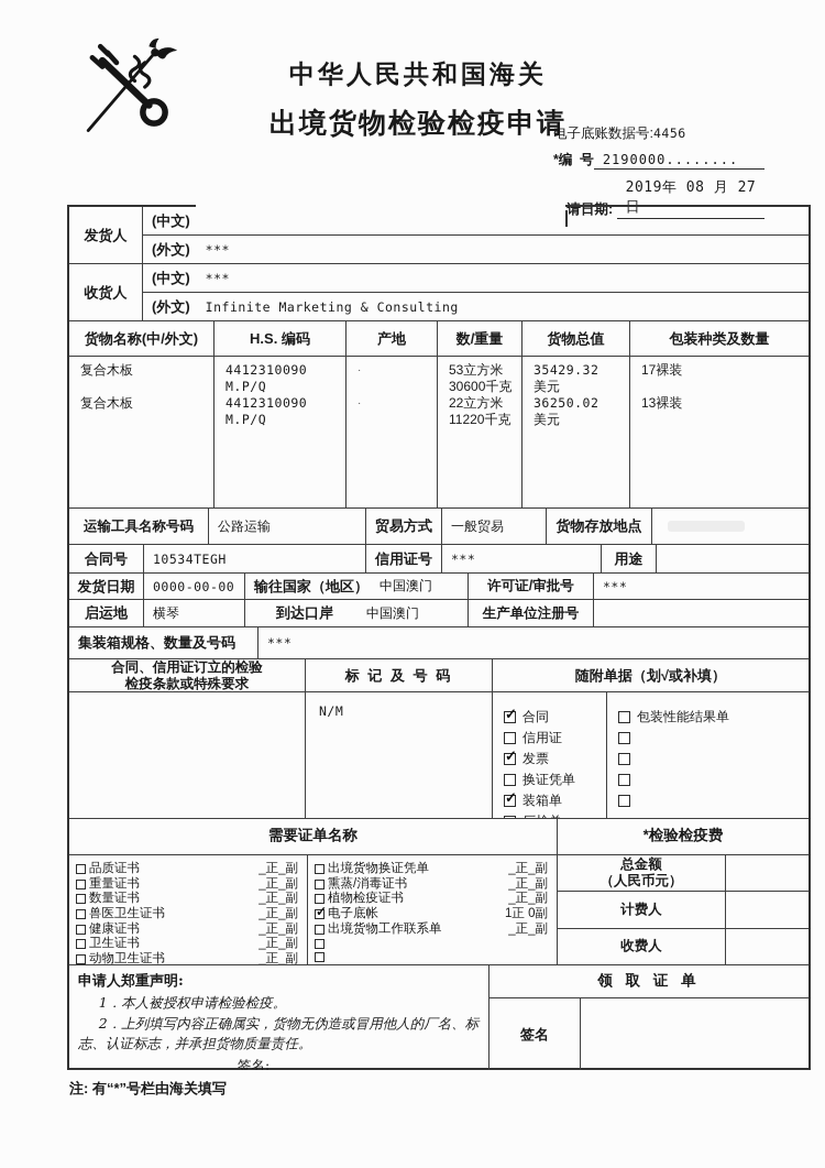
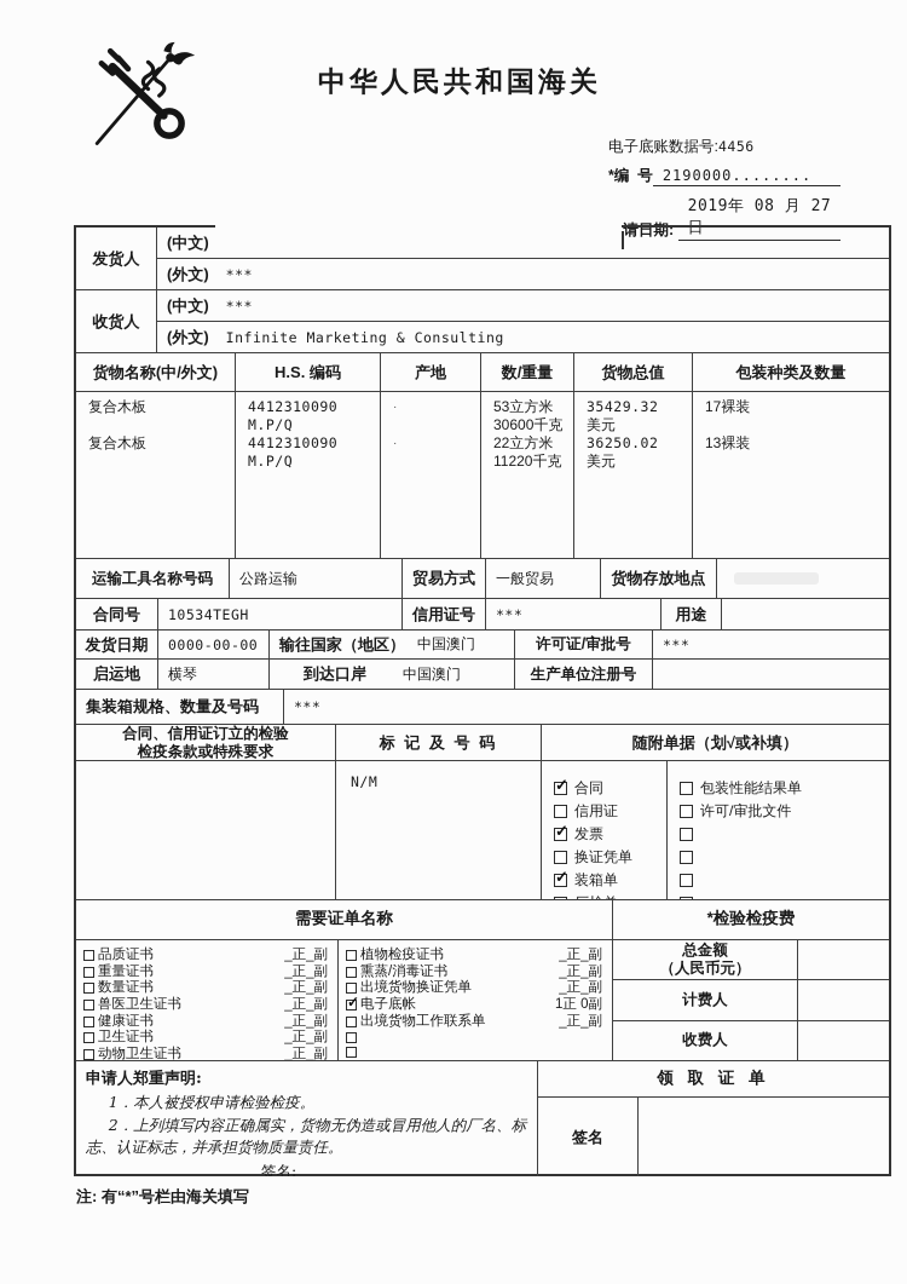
  中华人民共和国海关
- 出境货物检验检疫申请
  电子底账数据号:4456
  *编 号
  2190000........
  请日期:
  2019年 08 月 27 日
  发货人
  (中文)
  (外文)
  ***
  收货人
  (中文)
  ***
  (外文)
  Infinite Marketing & Consulting
  货物名称(中/外文)
  H.S. 编码
  产地
  数/重量
  货物总值
  包装种类及数量
  复合木板
  复合木板
  4412310090
  M.P/Q
  4412310090
  M.P/Q
  ·
  ·
  53立方米
  30600千克
  22立方米
  11220千克
  35429.32
  美元
  36250.02
  美元
  17裸装
  13裸装
  运输工具名称号码
  公路运输
  贸易方式
  一般贸易
  货物存放地点
  合同号
  10534TEGH
  信用证号
  ***
  用途
  发货日期
  0000-00-00
  输往国家（地区）
  中国澳门
  许可证/审批号
  ***
  启运地
  横琴
  到达口岸
  中国澳门
  生产单位注册号
  集装箱规格、数量及号码
  ***
  合同、信用证订立的检验
  检疫条款或特殊要求
  标 记 及 号 码
  随附单据（划√或补填）
  N/M
  ✓
  合同
  信用证
  ✓
  发票
  换证凭单
  ✓
  装箱单
  包装性能结果单
+ 许可/审批文件
  需要证单名称
  *检验检疫费
  品质证书
  _正_副
  重量证书
  _正_副
  数量证书
  _正_副
  兽医卫生证书
  _正_副
  健康证书
  _正_副
  卫生证书
  _正_副
  动物卫生证书
  _正_副
- 出境货物换证凭单
+ 植物检疫证书
  _正_副
  熏蒸/消毒证书
  _正_副
- 植物检疫证书
+ 出境货物换证凭单
  _正_副
  ✓
  电子底帐
  1正 0副
  出境货物工作联系单
  _正_副
  总金额
  （人民币元）
  计费人
  收费人
  申请人郑重声明:
  1．本人被授权申请检验检疫。
  2．上列填写内容正确属实，货物无伪造或冒用他人的厂名、标志、认证标志，并承担货物质量责任。
  签名:
  领 取 证 单
  签名
  注: 有“*”号栏由海关填写
